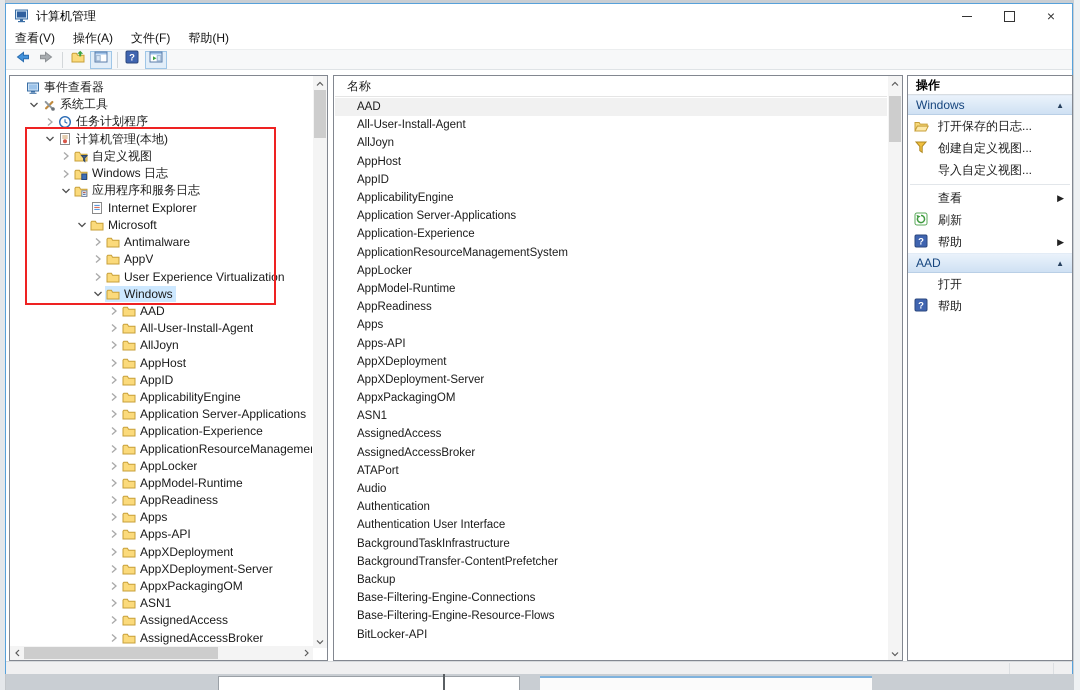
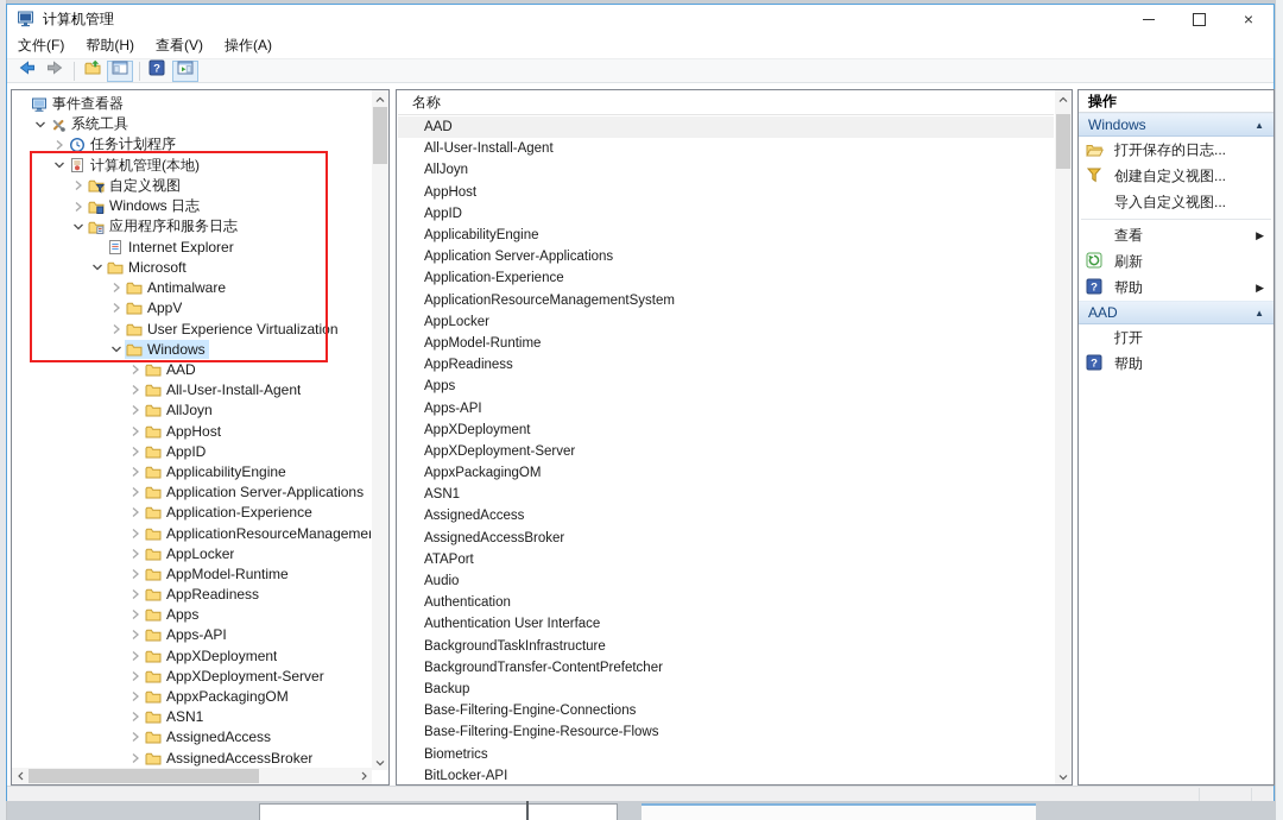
  计算机管理
  ×
- 查看(V)
+ 文件(F)
- 操作(A)
+ 帮助(H)
- 文件(F)
+ 查看(V)
- 帮助(H)
+ 操作(A)
  ?
  事件查看器
  系统工具
  任务计划程序
  计算机管理(本地)
  自定义视图
  Windows 日志
  应用程序和服务日志
  Internet Explorer
  Microsoft
  Antimalware
  AppV
  User Experience Virtualization
  Windows
  AAD
  All-User-Install-Agent
  AllJoyn
  AppHost
  AppID
  ApplicabilityEngine
  Application Server-Applications
  Application-Experience
  ApplicationResourceManageme
  AppLocker
  AppModel-Runtime
  AppReadiness
  Apps
  Apps-API
  AppXDeployment
  AppXDeployment-Server
  AppxPackagingOM
  ASN1
  AssignedAccess
  AssignedAccessBroker
  名称
  AAD
  All-User-Install-Agent
  AllJoyn
  AppHost
  AppID
  ApplicabilityEngine
  Application Server-Applications
  Application-Experience
  ApplicationResourceManagementSystem
  AppLocker
  AppModel-Runtime
  AppReadiness
  Apps
  Apps-API
  AppXDeployment
  AppXDeployment-Server
  AppxPackagingOM
  ASN1
  AssignedAccess
  AssignedAccessBroker
  ATAPort
  Audio
  Authentication
  Authentication User Interface
  BackgroundTaskInfrastructure
  BackgroundTransfer-ContentPrefetcher
  Backup
  Base-Filtering-Engine-Connections
  Base-Filtering-Engine-Resource-Flows
+ Biometrics
  BitLocker-API
  操作
  Windows
  ▲
  打开保存的日志...
  创建自定义视图...
  导入自定义视图...
  查看
  ▶
  刷新
  ?
  帮助
  ▶
  AAD
  ▲
  打开
  ?
  帮助
